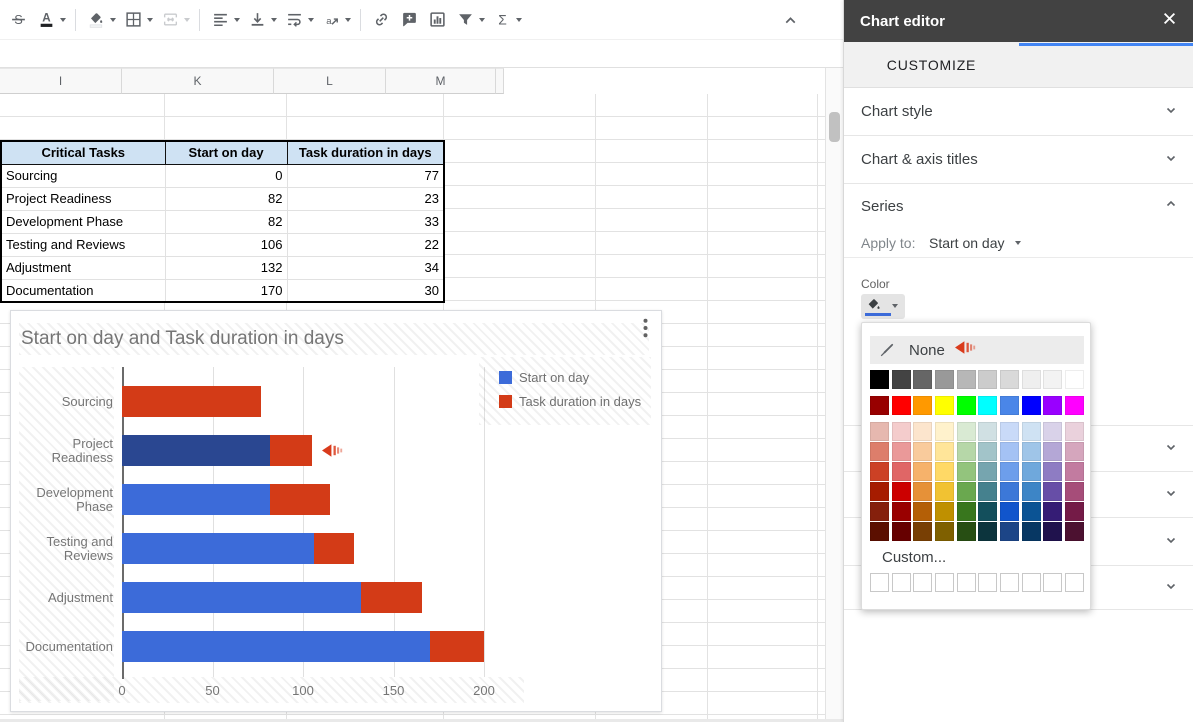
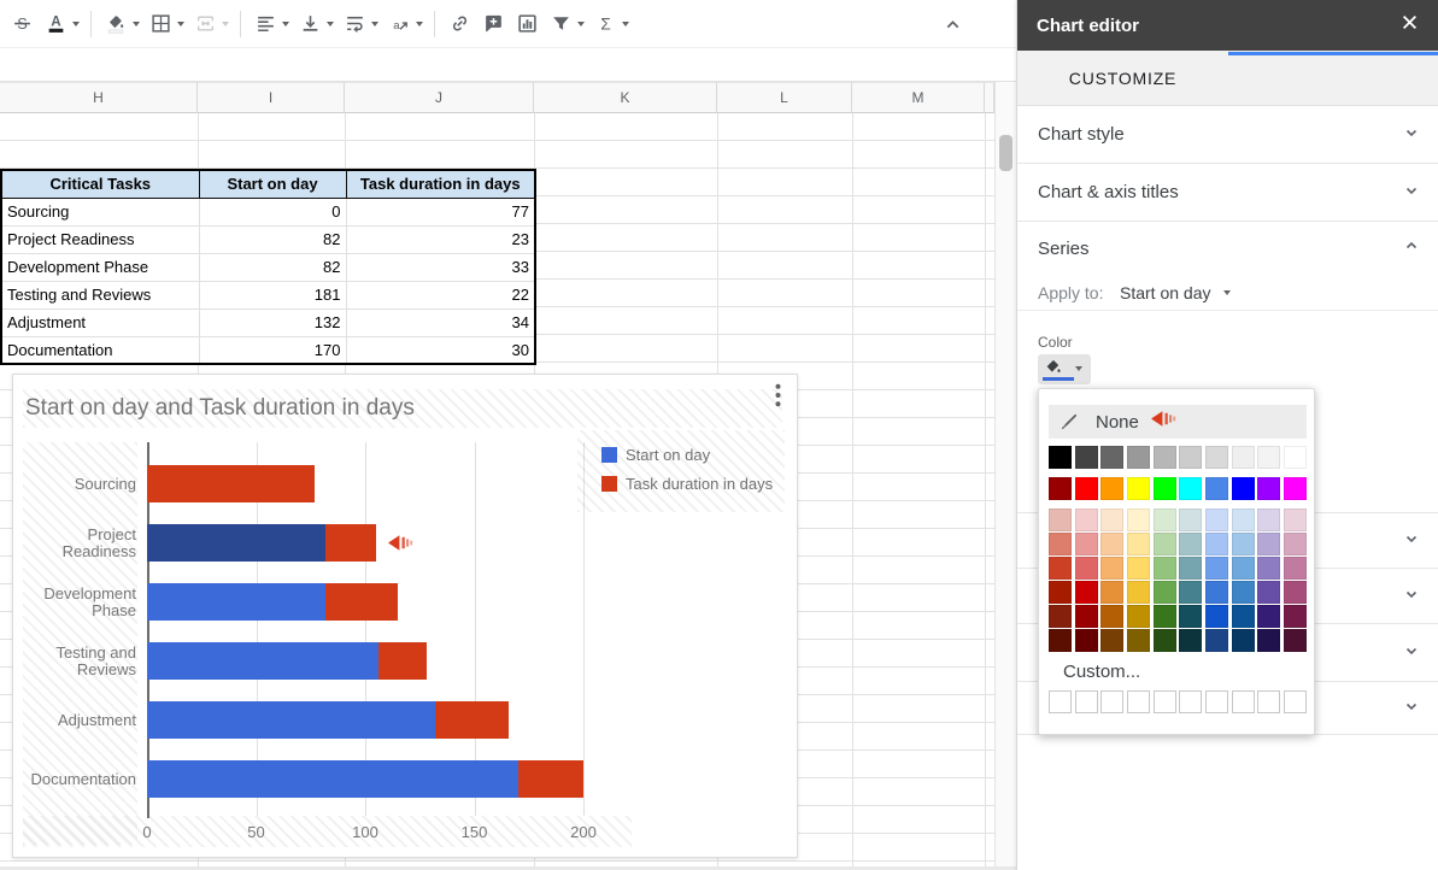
  A
  a
  Σ
+ H
  I
+ J
  K
  L
  M
  Critical Tasks	Start on day	Task duration in days
  Sourcing	0	77
  Project Readiness	82	23
  Development Phase	82	33
- Testing and Reviews	106	22
+ Testing and Reviews	181	22
  Adjustment	132	34
  Documentation	170	30
  Start on day and Task duration in days
  0
  50
  100
  150
  200
  Sourcing
  Project Readiness
  Development Phase
  Testing and Reviews
  Adjustment
  Documentation
  Start on day
  Task duration in days
  Chart editor
  CUSTOMIZE
  Chart style
  Chart & axis titles
  Series
  Apply to:
  Start on day
  Color
  None
  Custom...
